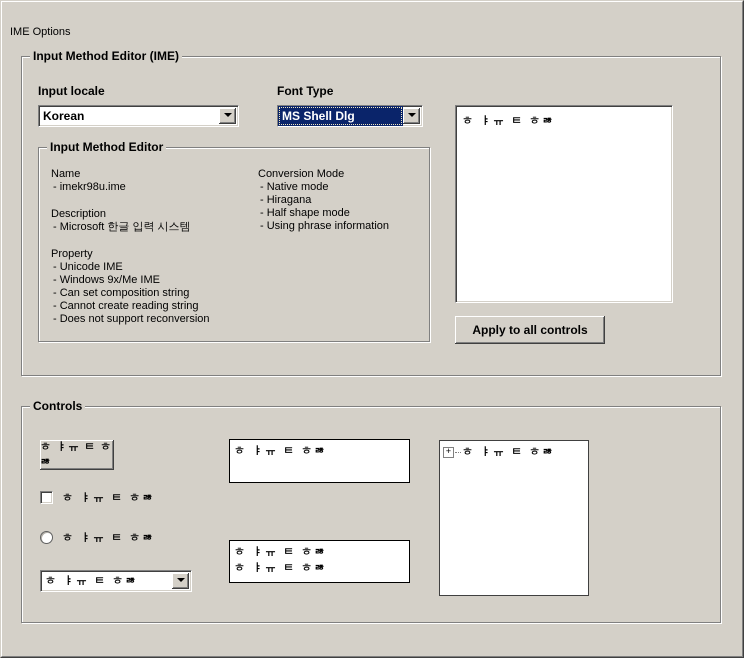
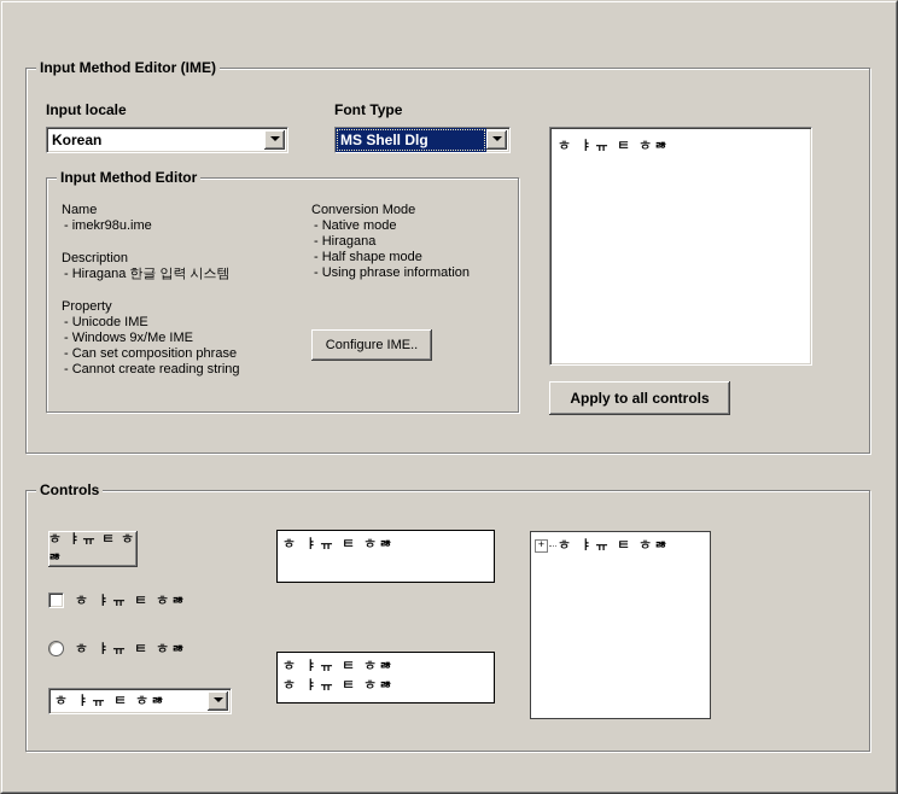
- IME Options
  Input Method Editor (IME)
  Input locale
  Korean
  Font Type
  MS Shell Dlg
  ㅎ ㅑㅠ ㅌ ㅎㅀ
  Apply to all controls
  Input Method Editor
  Name
  - imekr98u.ime
  Description
- - Microsoft 한글 입력 시스템
+ - Hiragana 한글 입력 시스템
  Property
  - Unicode IME
  - Windows 9x/Me IME
- - Can set composition string
+ - Can set composition phrase
  - Cannot create reading string
- - Does not support reconversion
  Conversion Mode
  - Native mode
  - Hiragana
  - Half shape mode
  - Using phrase information
+ Configure IME..
  Controls
  ㅎ ㅑㅠ ㅌ ㅎㅀ
  ㅎ ㅑㅠ ㅌ ㅎㅀ
  ㅎ ㅑㅠ ㅌ ㅎㅀ
  ㅎ ㅑㅠ ㅌ ㅎㅀ
  ㅎ ㅑㅠ ㅌ ㅎㅀ
  ㅎ ㅑㅠ ㅌ ㅎㅀ
  ㅎ ㅑㅠ ㅌ ㅎㅀ
  +
  ㅎ ㅑㅠ ㅌ ㅎㅀ
